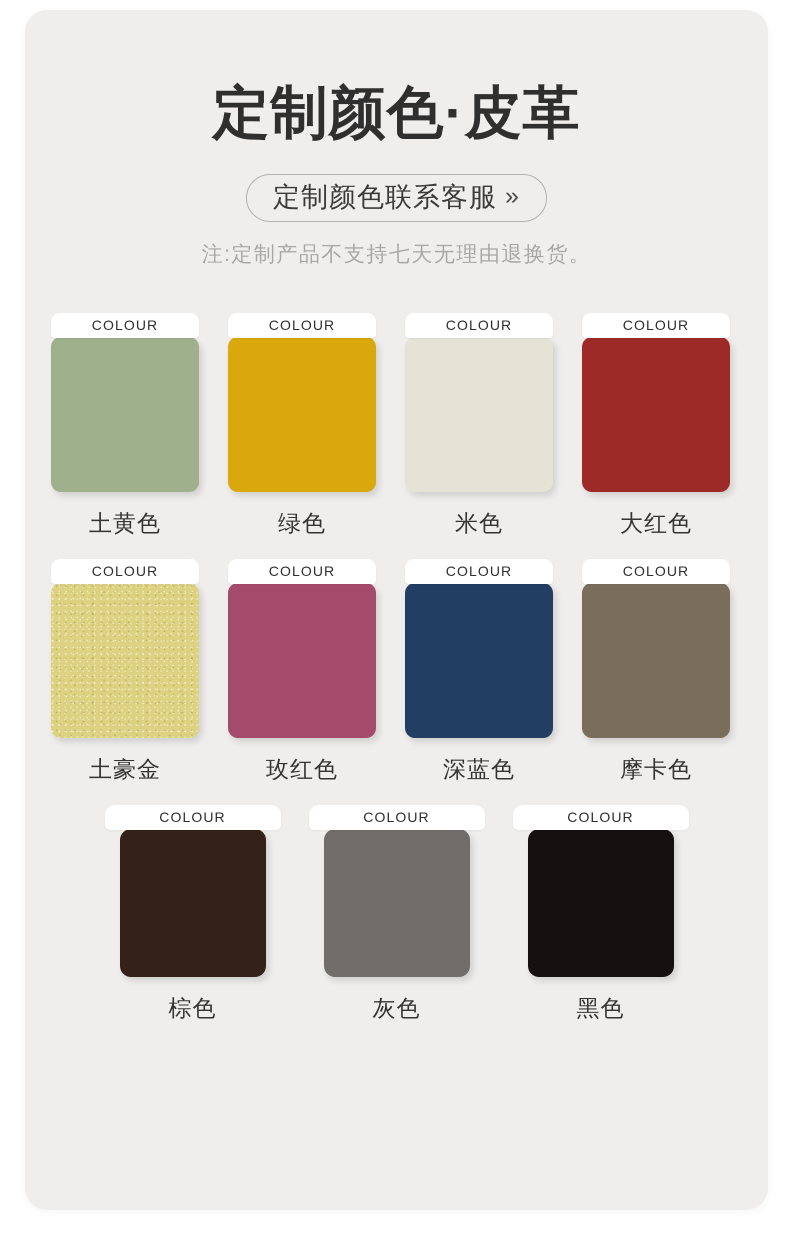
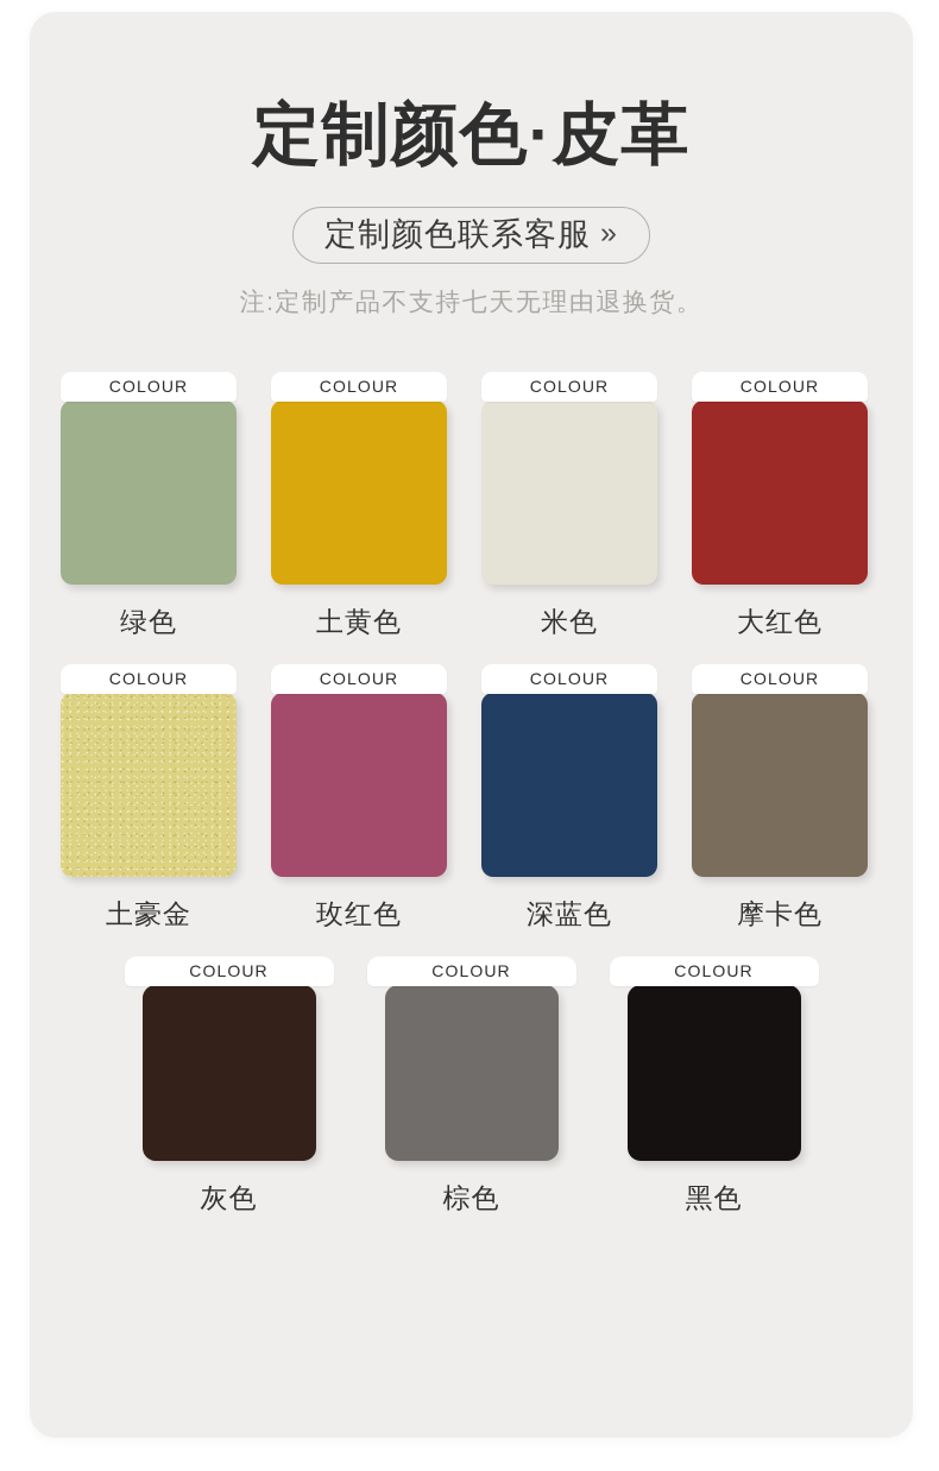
  定制颜色·皮革
  定制颜色联系客服
  »
  注:定制产品不支持七天无理由退换货。
  COLOUR
- 土黄色
+ 绿色
  COLOUR
- 绿色
+ 土黄色
  COLOUR
  米色
  COLOUR
  大红色
  COLOUR
  土豪金
  COLOUR
  玫红色
  COLOUR
  深蓝色
  COLOUR
  摩卡色
  COLOUR
- 棕色
+ 灰色
  COLOUR
- 灰色
+ 棕色
  COLOUR
  黑色
